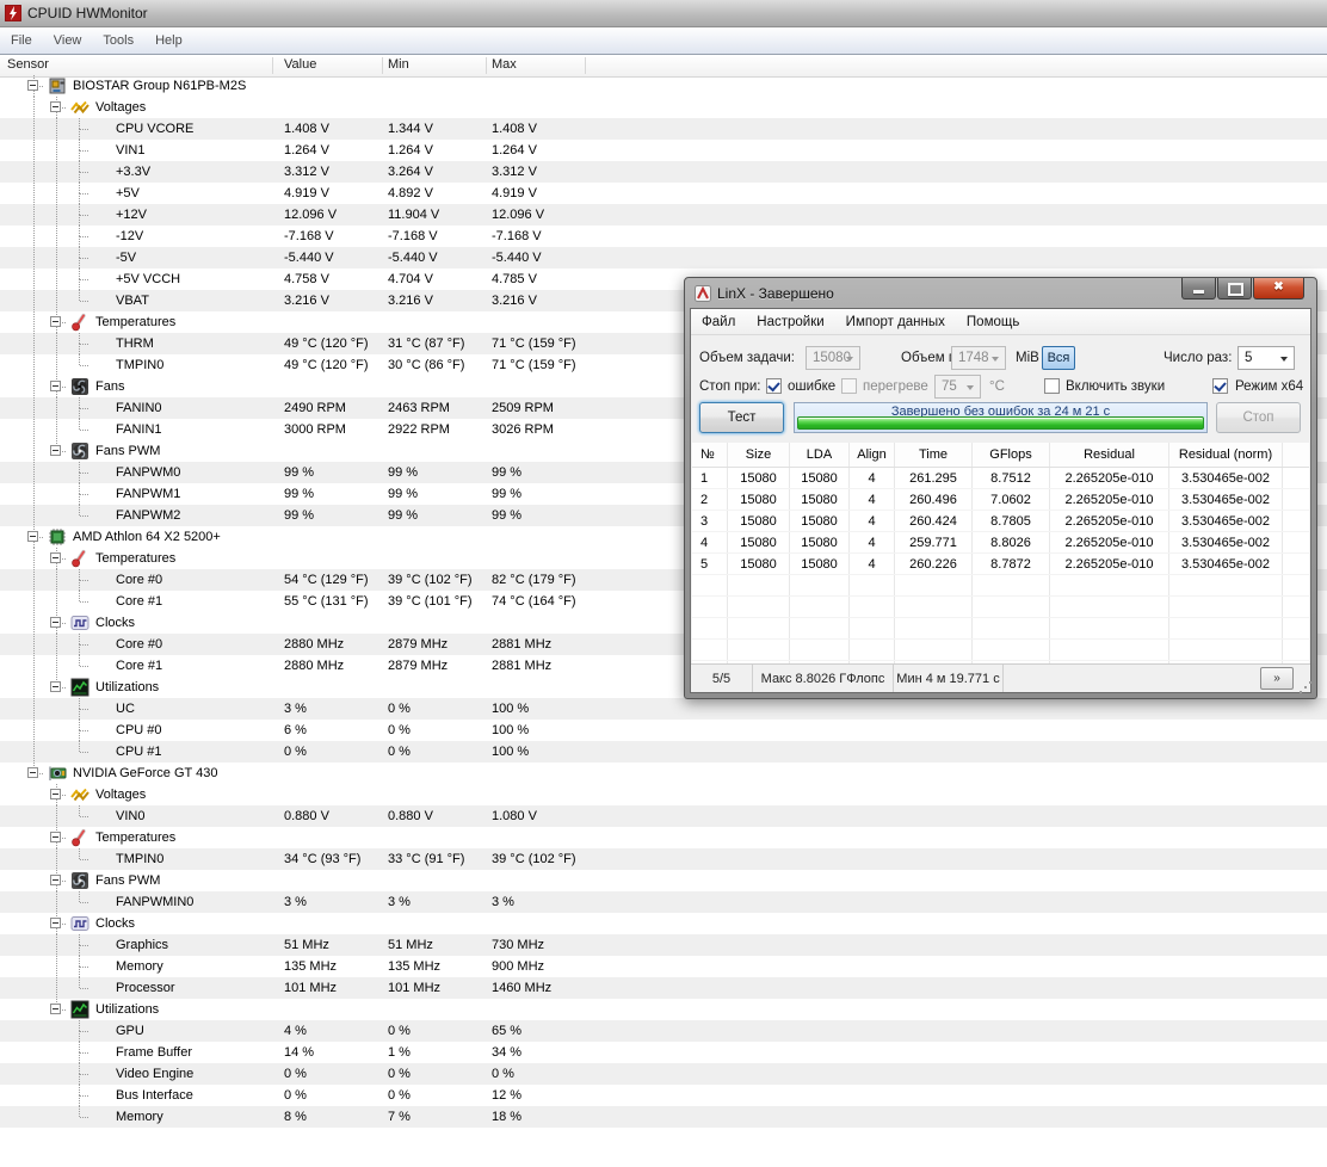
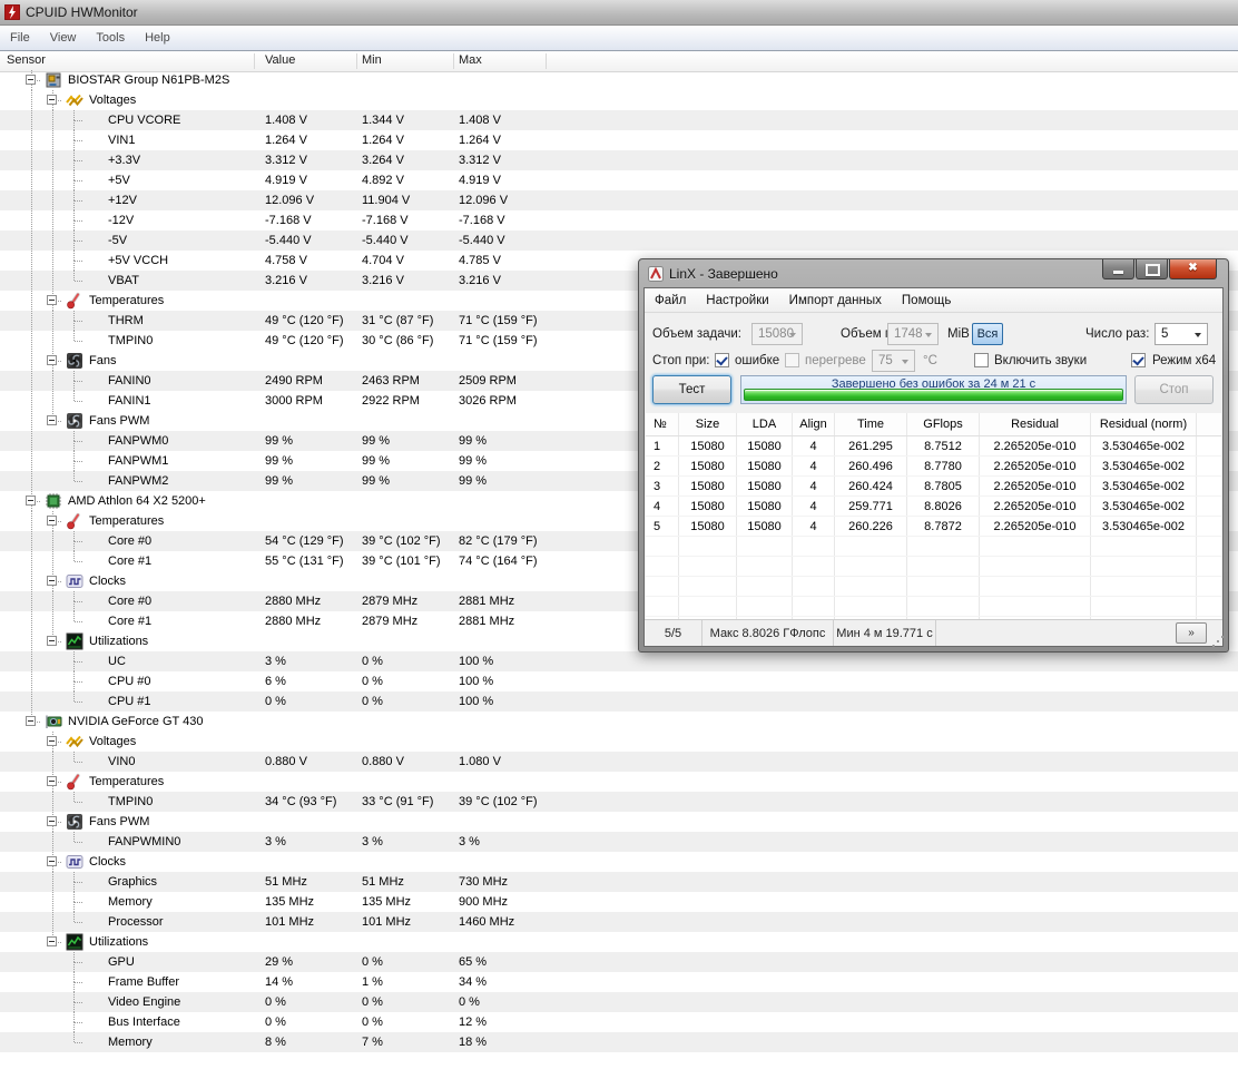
  CPUID HWMonitor
  File
  View
  Tools
  Help
  Sensor
  Value
  Min
  Max
  BIOSTAR Group N61PB-M2S
  Voltages
  CPU VCORE
  1.408 V
  1.344 V
  1.408 V
  VIN1
  1.264 V
  1.264 V
  1.264 V
  +3.3V
  3.312 V
  3.264 V
  3.312 V
  +5V
  4.919 V
  4.892 V
  4.919 V
  +12V
  12.096 V
  11.904 V
  12.096 V
  -12V
  -7.168 V
  -7.168 V
  -7.168 V
  -5V
  -5.440 V
  -5.440 V
  -5.440 V
  +5V VCCH
  4.758 V
  4.704 V
  4.785 V
  VBAT
  3.216 V
  3.216 V
  3.216 V
  Temperatures
  THRM
  49 °C (120 °F)
  31 °C (87 °F)
  71 °C (159 °F)
  TMPIN0
  49 °C (120 °F)
  30 °C (86 °F)
  71 °C (159 °F)
  Fans
  FANIN0
  2490 RPM
  2463 RPM
  2509 RPM
  FANIN1
  3000 RPM
  2922 RPM
  3026 RPM
  Fans PWM
  FANPWM0
  99 %
  99 %
  99 %
  FANPWM1
  99 %
  99 %
  99 %
  FANPWM2
  99 %
  99 %
  99 %
  AMD Athlon 64 X2 5200+
  Temperatures
  Core #0
  54 °C (129 °F)
  39 °C (102 °F)
  82 °C (179 °F)
  Core #1
  55 °C (131 °F)
  39 °C (101 °F)
  74 °C (164 °F)
  Clocks
  Core #0
  2880 MHz
  2879 MHz
  2881 MHz
  Core #1
  2880 MHz
  2879 MHz
  2881 MHz
  Utilizations
  UC
  3 %
  0 %
  100 %
  CPU #0
  6 %
  0 %
  100 %
  CPU #1
  0 %
  0 %
  100 %
  NVIDIA GeForce GT 430
  Voltages
  VIN0
  0.880 V
  0.880 V
  1.080 V
  Temperatures
  TMPIN0
  34 °C (93 °F)
  33 °C (91 °F)
  39 °C (102 °F)
  Fans PWM
  FANPWMIN0
  3 %
  3 %
  3 %
  Clocks
  Graphics
  51 MHz
  51 MHz
  730 MHz
  Memory
  135 MHz
  135 MHz
  900 MHz
  Processor
  101 MHz
  101 MHz
  1460 MHz
  Utilizations
  GPU
- 4 %
+ 29 %
  0 %
  65 %
  Frame Buffer
  14 %
  1 %
  34 %
  Video Engine
  0 %
  0 %
  0 %
  Bus Interface
  0 %
  0 %
  12 %
  Memory
  8 %
  7 %
  18 %
  LinX - Завершено
  Файл
  Настройки
  Импорт данных
  Помощь
  Объем задачи:
  15080
  1748
  MiB
  Вся
  Число раз:
  5
  Стоп при:
  ошибке
  перегреве
  75
  °C
  Включить звуки
  Режим x64
  Тест
  Завершено без ошибок за 24 м 21 с
  Стоп
  №
  Size
  LDA
  Align
  Time
  GFlops
  Residual
  Residual (norm)
  1
  15080
  15080
  4
  261.295
  8.7512
  2.265205e-010
  3.530465e-002
  2
  15080
  15080
  4
  260.496
- 7.0602
+ 8.7780
  2.265205e-010
  3.530465e-002
  3
  15080
  15080
  4
  260.424
  8.7805
  2.265205e-010
  3.530465e-002
  4
  15080
  15080
  4
  259.771
  8.8026
  2.265205e-010
  3.530465e-002
  5
  15080
  15080
  4
  260.226
  8.7872
  2.265205e-010
  3.530465e-002
  5/5
  Макс 8.8026 ГФлопс
  Мин 4 м 19.771 с
  »
